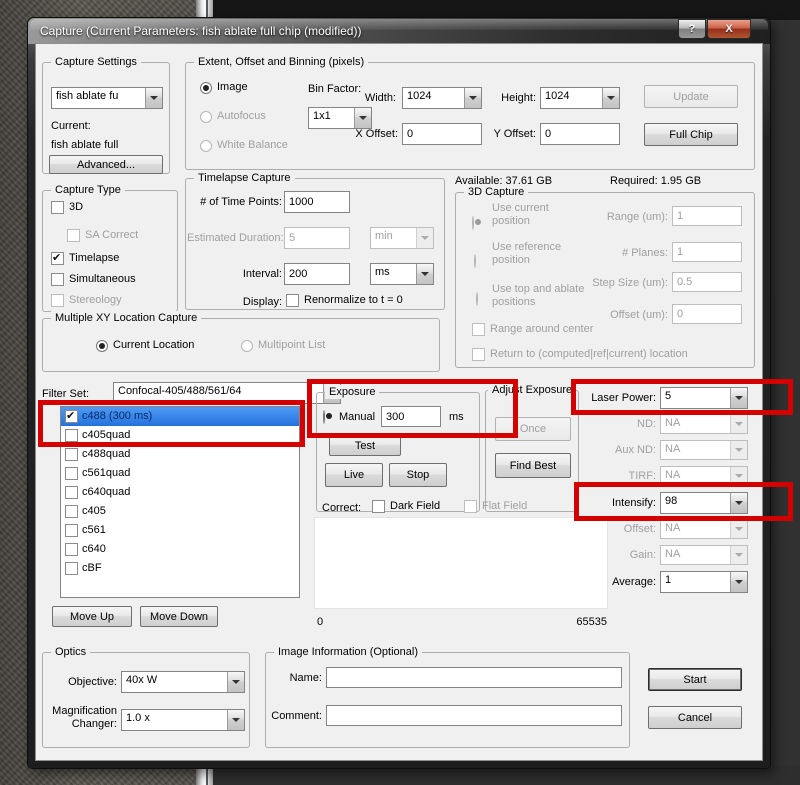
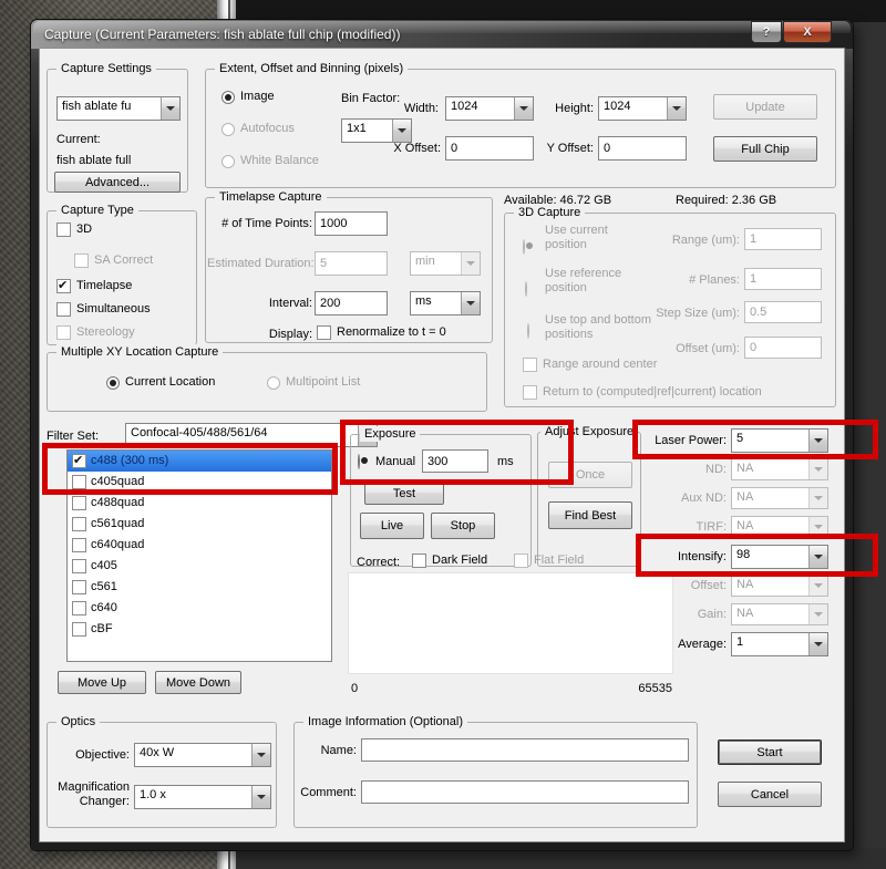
  Capture (Current Parameters: fish ablate full chip (modified))
  ?
  X
  Capture Settings
  fish ablate fu
  Current:
  fish ablate full
  Advanced...
  Capture Type
  3D
  SA Correct
  Timelapse
  Simultaneous
  Stereology
  Extent, Offset and Binning (pixels)
  Image
  Autofocus
  White Balance
  Bin Factor:
  1x1
  Width:
  1024
  Height:
  1024
  X Offset:
  0
  Y Offset:
  0
  Update
  Full Chip
  Timelapse Capture
  # of Time Points:
  1000
  Estimated Duration:
  5
  min
  Interval:
  200
  ms
  Display:
  Renormalize to t = 0
- Available: 37.61 GB
+ Available: 46.72 GB
- Required: 1.95 GB
+ Required: 2.36 GB
  3D Capture
  Use current position
  Range (um):
  1
  Use reference position
  # Planes:
  1
  Step Size (um):
  0.5
- Use top and ablate positions
+ Use top and bottom positions
  Offset (um):
  0
  Range around center
  Return to (computed|ref|current) location
  Multiple XY Location Capture
  Current Location
  Multipoint List
  Filter Set:
  Confocal-405/488/561/64
  c488 (300 ms)
  c405quad
  c488quad
  c561quad
  c640quad
  c405
  c561
  c640
  cBF
  Move Up
  Move Down
  Exposure
  Manual
  300
  ms
  Test
  Live
  Stop
  Adjust Exposure
  Once
  Find Best
  Correct:
  Dark Field
  Flat Field
  0
  65535
  Laser Power:
  5
  ND:
  NA
  Aux ND:
  NA
  TIRF:
  NA
  Intensify:
  98
  Offset:
  NA
  Gain:
  NA
  Average:
  1
  Optics
  Objective:
  40x W
  Magnification Changer:
  1.0 x
  Image Information (Optional)
  Name:
  Comment:
  Start
  Cancel
